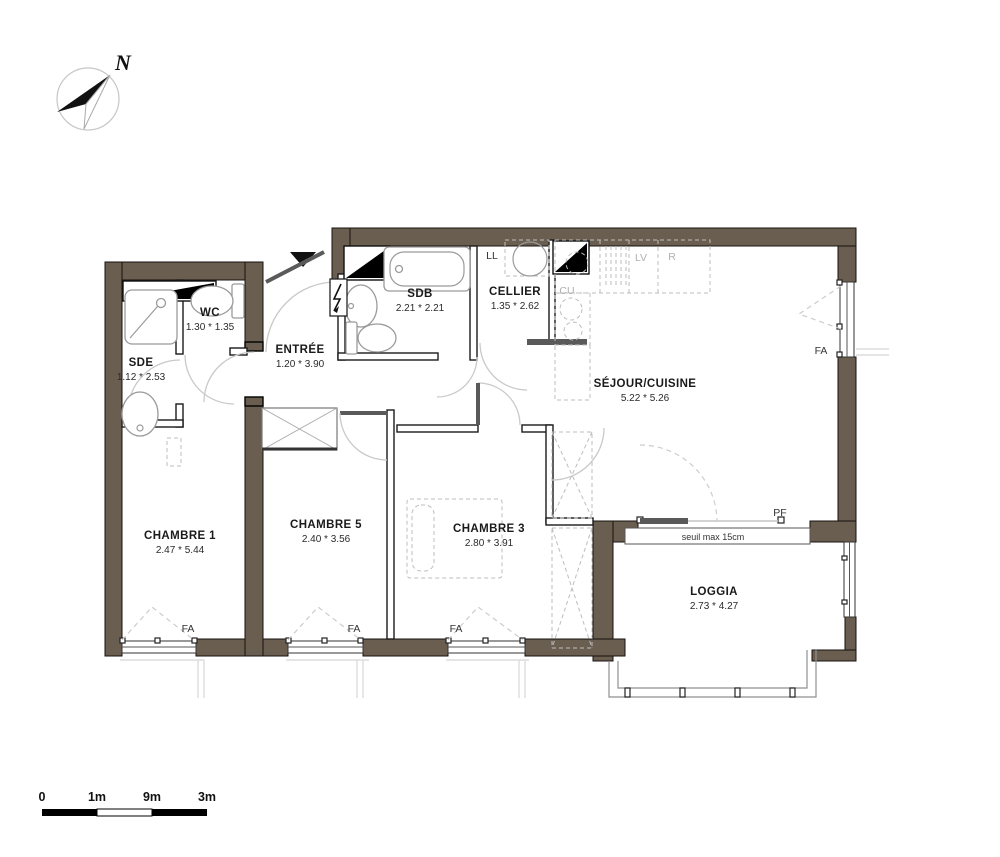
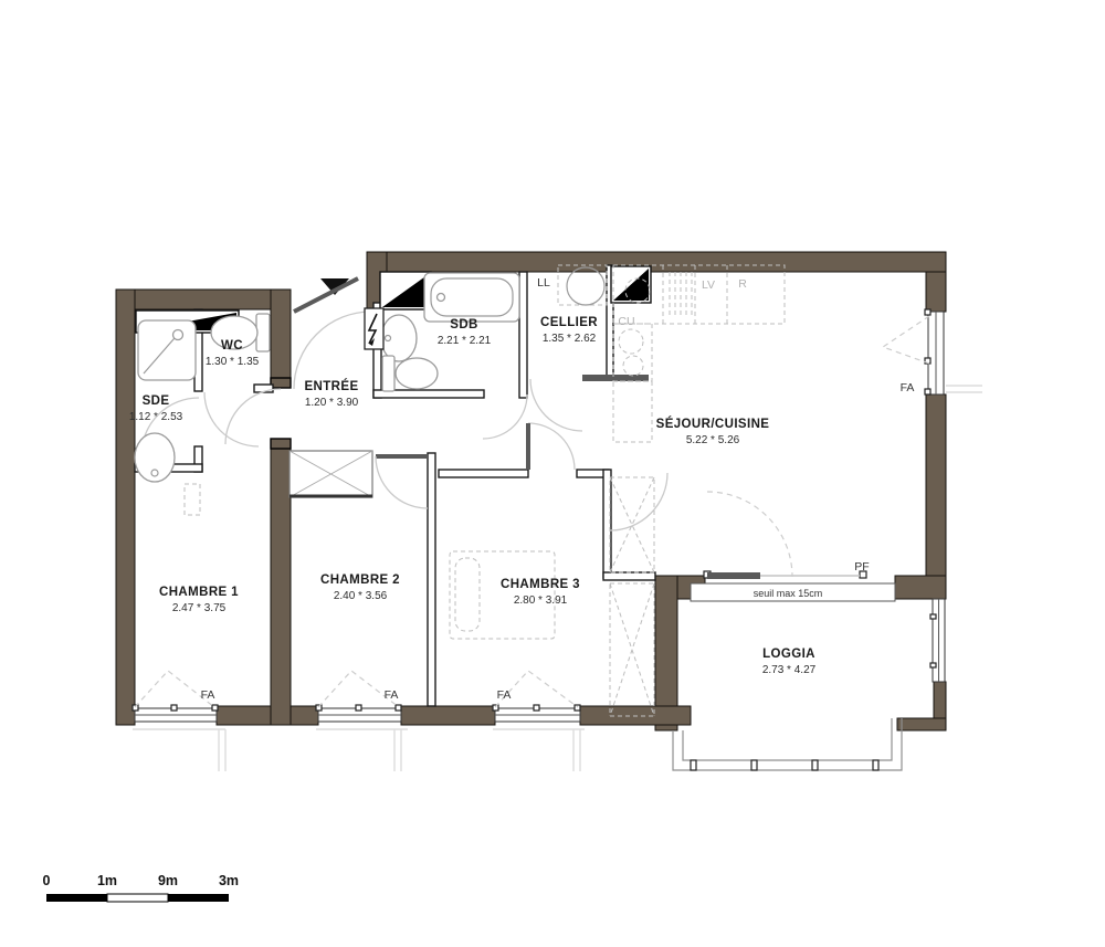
- N
  0
  1m
  9m
  3m
  WC
  1.30 * 1.35
  SDE
  1.12 * 2.53
  ENTRÉE
  1.20 * 3.90
  SDB
  2.21 * 2.21
  CELLIER
  1.35 * 2.62
  SÉJOUR/CUISINE
  5.22 * 5.26
  CHAMBRE 1
- 2.47 * 5.44
+ 2.47 * 3.75
- CHAMBRE 5
+ CHAMBRE 2
  2.40 * 3.56
  CHAMBRE 3
  2.80 * 3.91
  LOGGIA
  2.73 * 4.27
  FA
  FA
  FA
  FA
  PF
  LL
  LV
  R
  CU
  seuil max 15cm
